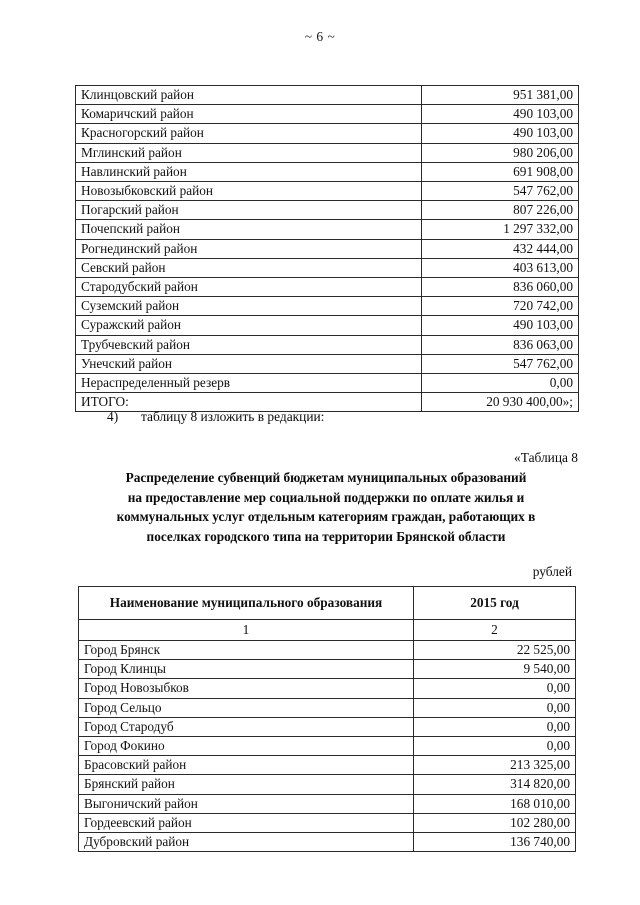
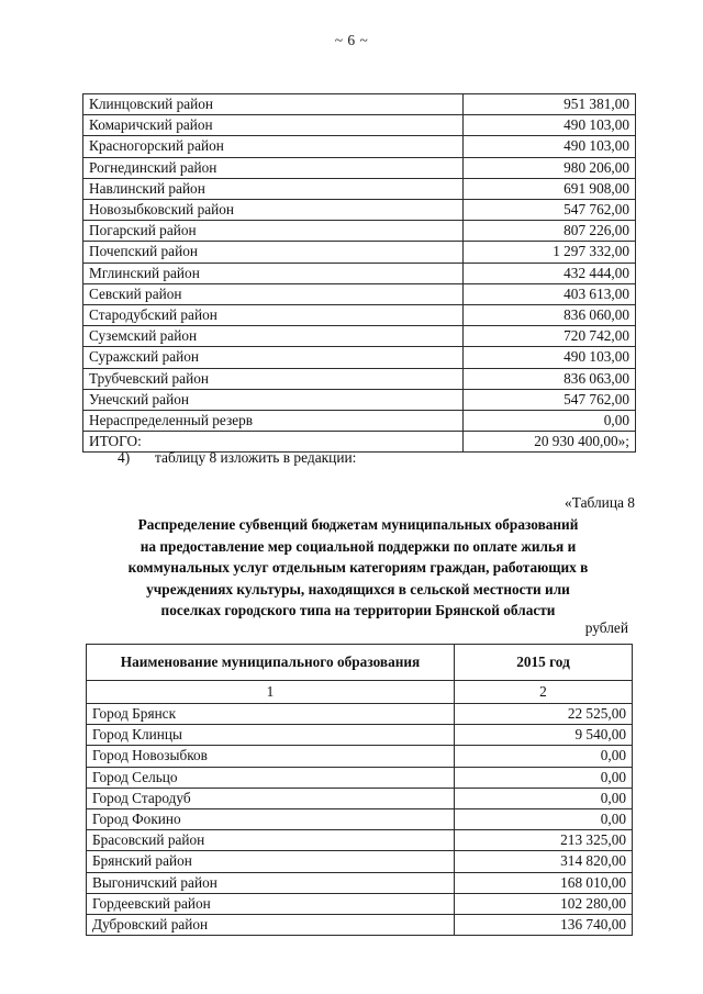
  ~ 6 ~
  Клинцовский район	951 381,00
  Комаричский район	490 103,00
  Красногорский район	490 103,00
- Мглинский район	980 206,00
+ Рогнединский район	980 206,00
  Навлинский район	691 908,00
  Новозыбковский район	547 762,00
  Погарский район	807 226,00
  Почепский район	1 297 332,00
- Рогнединский район	432 444,00
+ Мглинский район	432 444,00
  Севский район	403 613,00
  Стародубский район	836 060,00
  Суземский район	720 742,00
  Суражский район	490 103,00
  Трубчевский район	836 063,00
  Унечский район	547 762,00
  Нераспределенный резерв	0,00
  ИТОГО:	20 930 400,00»;
  4) таблицу 8 изложить в редакции:
  «Таблица 8
  Распределение субвенций бюджетам муниципальных образований
  на предоставление мер социальной поддержки по оплате жилья и
  коммунальных услуг отдельным категориям граждан, работающих в
+ учреждениях культуры, находящихся в сельской местности или
  поселках городского типа на территории Брянской области
  рублей
  Наименование муниципального образования	2015 год
  1	2
  Город Брянск	22 525,00
  Город Клинцы	9 540,00
  Город Новозыбков	0,00
  Город Сельцо	0,00
  Город Стародуб	0,00
  Город Фокино	0,00
  Брасовский район	213 325,00
  Брянский район	314 820,00
  Выгоничский район	168 010,00
  Гордеевский район	102 280,00
  Дубровский район	136 740,00
